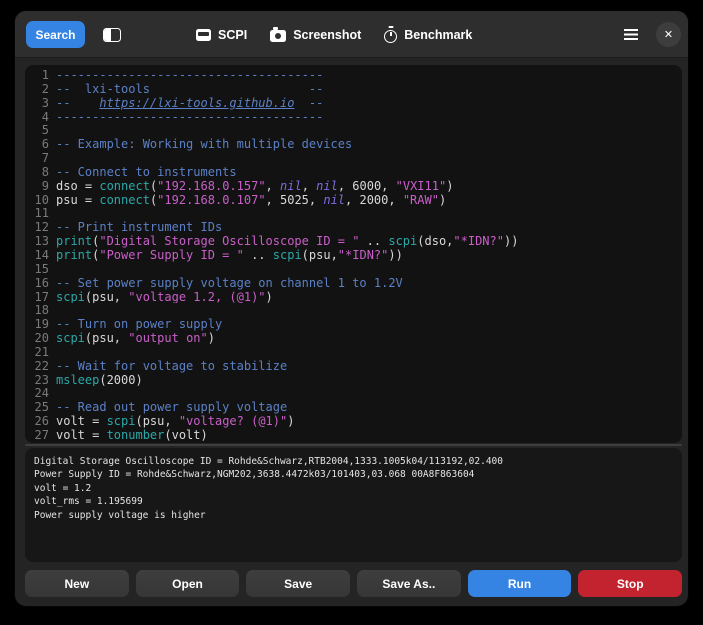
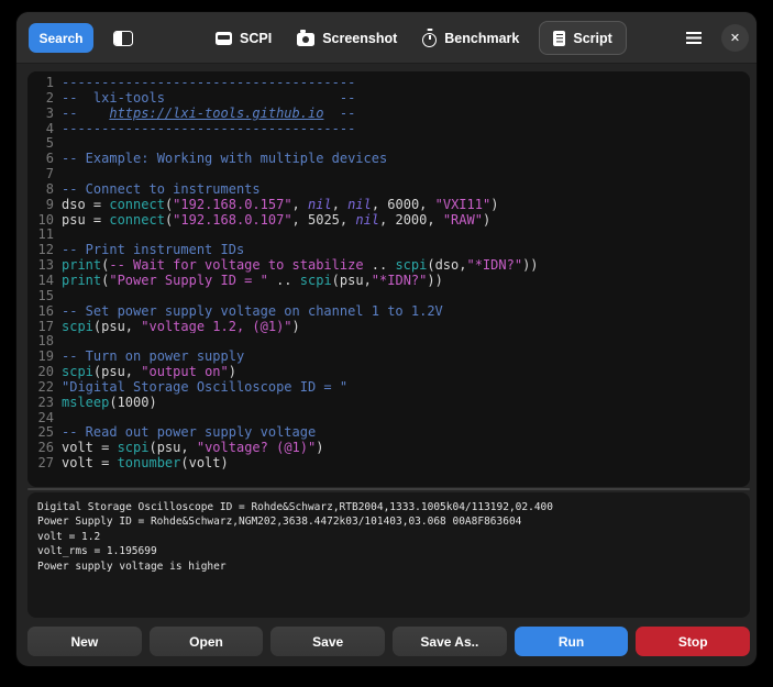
  Search
  SCPI
  Screenshot
  Benchmark
+ Script
  ✕
  1
  -------------------------------------
  2
  -- lxi-tools --
  3
  -- https://lxi-tools.github.io --
  4
  -------------------------------------
  5
  6
  -- Example: Working with multiple devices
  7
  8
  -- Connect to instruments
  9
  dso = connect("192.168.0.157", nil, nil, 6000, "VXI11")
  10
  psu = connect("192.168.0.107", 5025, nil, 2000, "RAW")
  11
  12
  -- Print instrument IDs
  13
- print("Digital Storage Oscilloscope ID = " .. scpi(dso,"*IDN?"))
+ print(-- Wait for voltage to stabilize .. scpi(dso,"*IDN?"))
  14
  print("Power Supply ID = " .. scpi(psu,"*IDN?"))
  15
  16
  -- Set power supply voltage on channel 1 to 1.2V
  17
  scpi(psu, "voltage 1.2, (@1)")
  18
  19
  -- Turn on power supply
  20
  scpi(psu, "output on")
- 21
  22
- -- Wait for voltage to stabilize
+ "Digital Storage Oscilloscope ID = "
  23
- msleep(2000)
+ msleep(1000)
  24
  25
  -- Read out power supply voltage
  26
  volt = scpi(psu, "voltage? (@1)")
  27
  volt = tonumber(volt)
  Digital Storage Oscilloscope ID = Rohde&Schwarz,RTB2004,1333.1005k04/113192,02.400
  Power Supply ID = Rohde&Schwarz,NGM202,3638.4472k03/101403,03.068 00A8F863604
  volt = 1.2
  volt_rms = 1.195699
  Power supply voltage is higher
  New
  Open
  Save
  Save As..
  Run
  Stop
